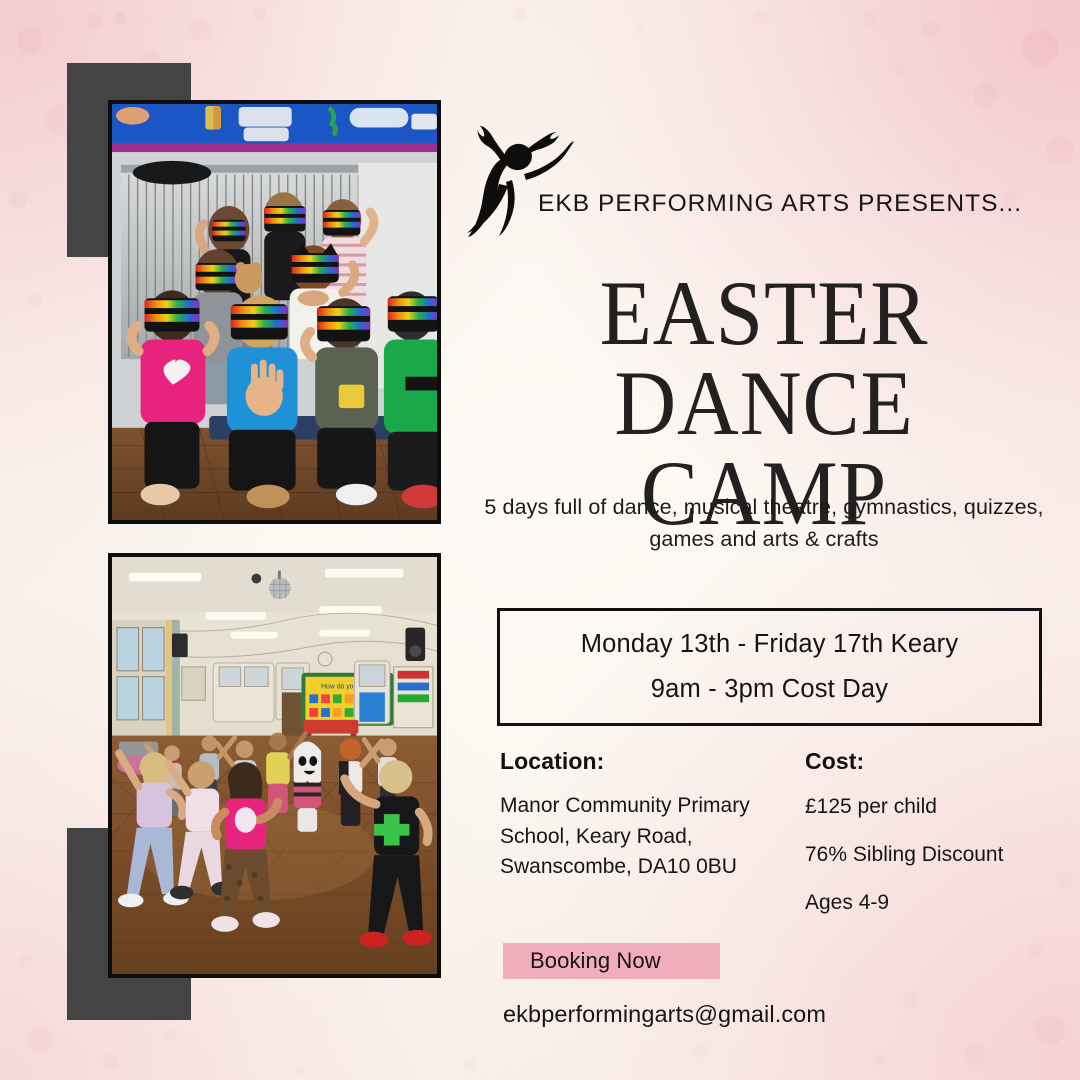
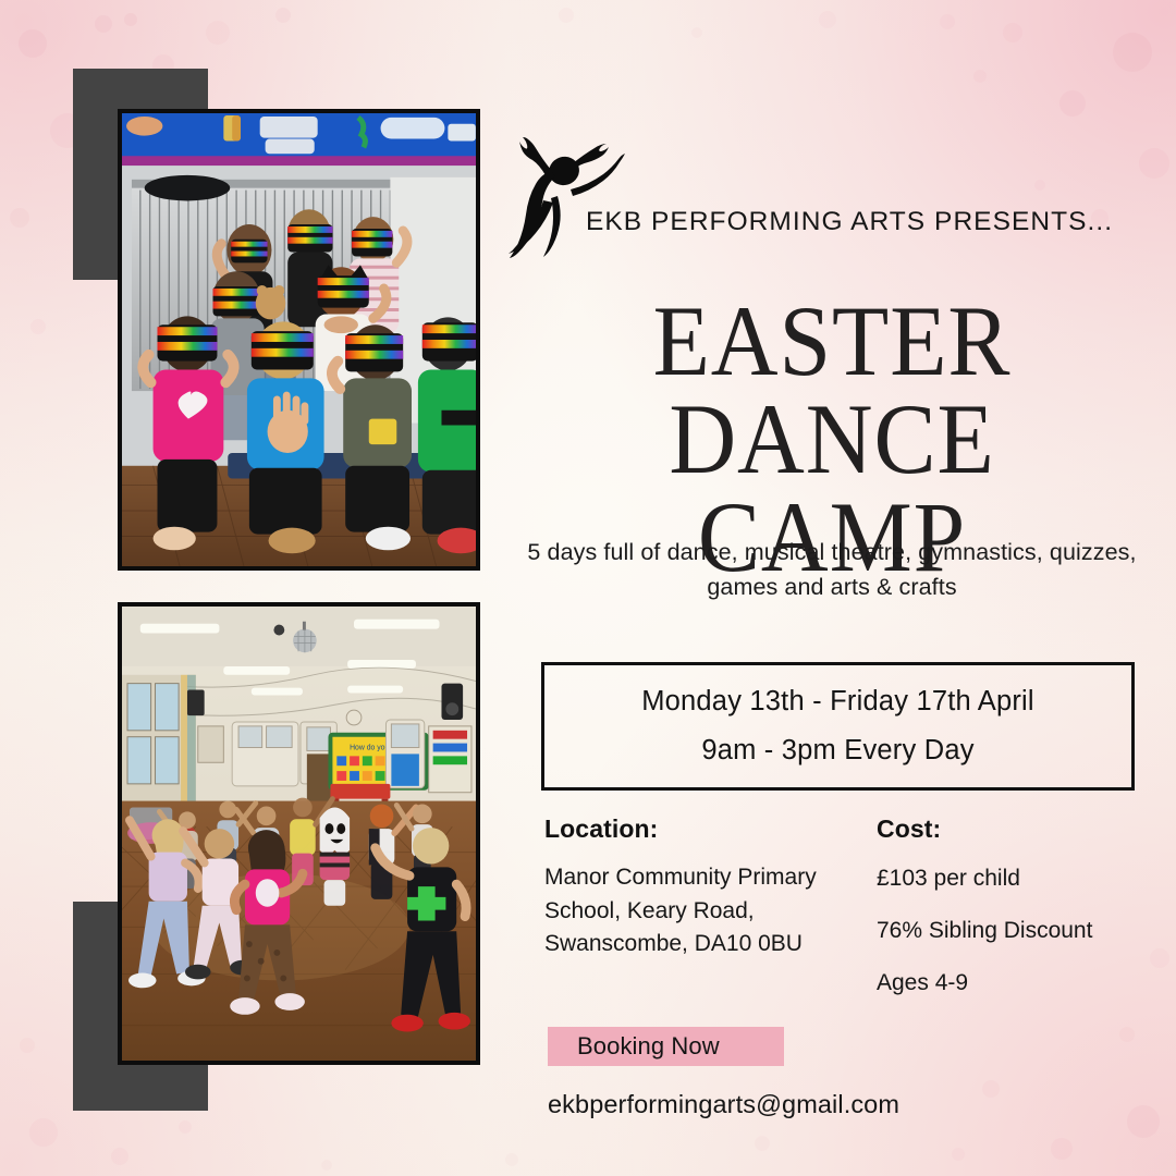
  EKB PERFORMING ARTS PRESENTS...
  EASTER DANCE
  CAMP
  5 days full of dance, musical theatre, gymnastics, quizzes, games and arts & crafts
- Monday 13th - Friday 17th Keary
+ Monday 13th - Friday 17th April
- 9am - 3pm Cost Day
+ 9am - 3pm Every Day
  Location:
  Manor Community Primary School, Keary Road, Swanscombe, DA10 0BU
  Cost:
- £125 per child
+ £103 per child
  76% Sibling Discount
  Ages 4-9
  Booking Now
  ekbperformingarts@gmail.com
